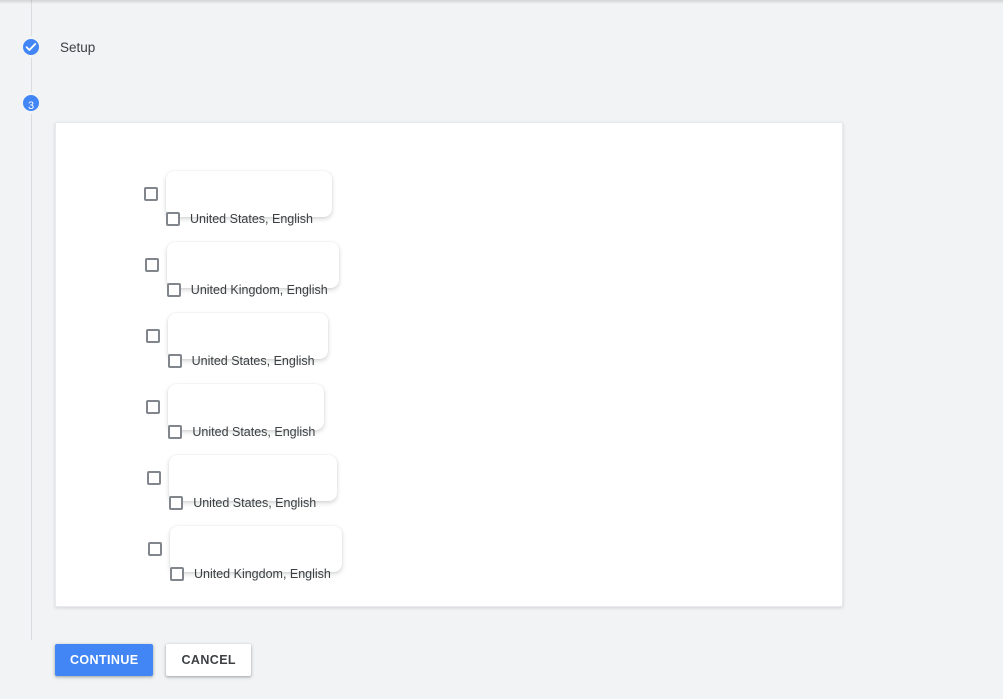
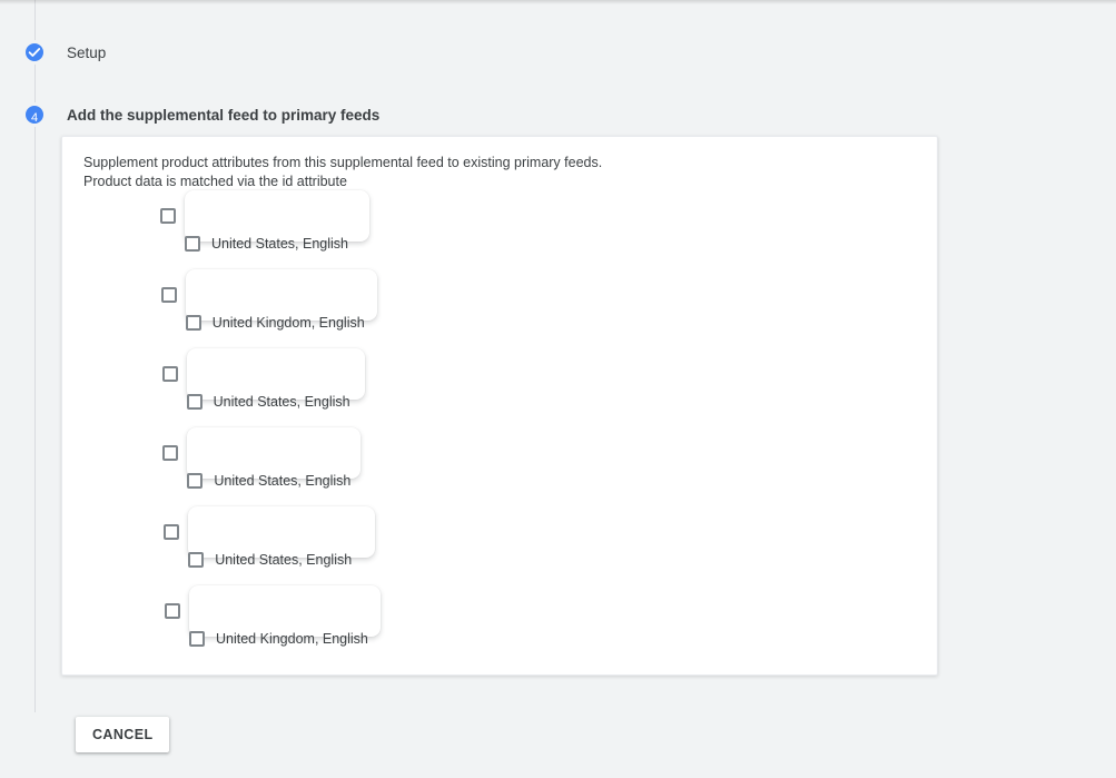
  Setup
- 3
+ 4
+ Add the supplemental feed to primary feeds
+ Supplement product attributes from this supplemental feed to existing primary feeds.
+ Product data is matched via the id attribute
  United States, English
  United Kingdom, English
  United States, English
  United States, English
  United States, English
  United Kingdom, English
- CONTINUE
  CANCEL
